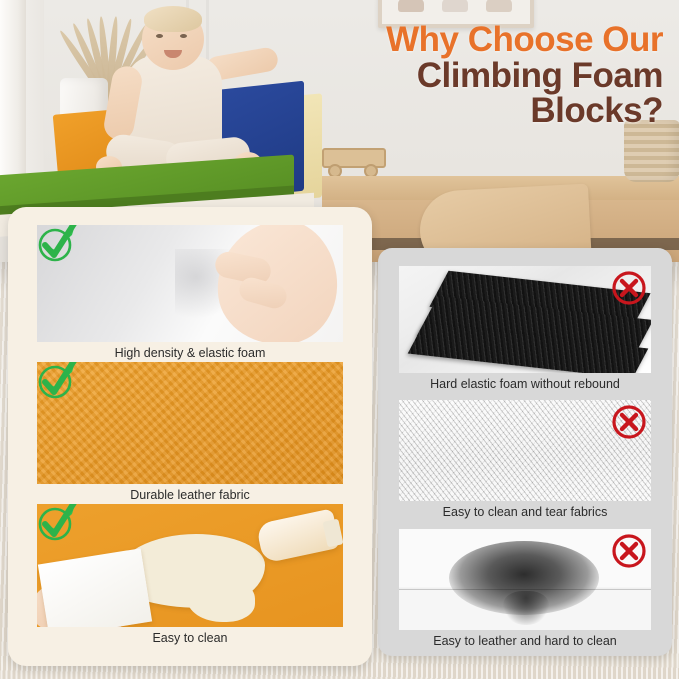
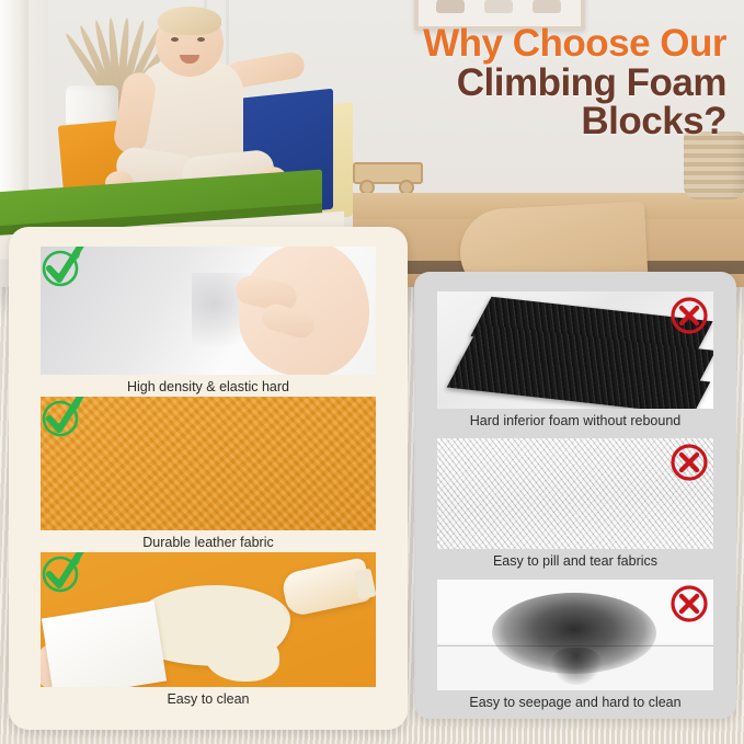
  Why Choose Our
  Climbing Foam
  Blocks?
- Hard elastic foam without rebound
+ Hard inferior foam without rebound
- Easy to clean and tear fabrics
+ Easy to pill and tear fabrics
- Easy to leather and hard to clean
+ Easy to seepage and hard to clean
- High density & elastic foam
+ High density & elastic hard
  Durable leather fabric
  Easy to clean
